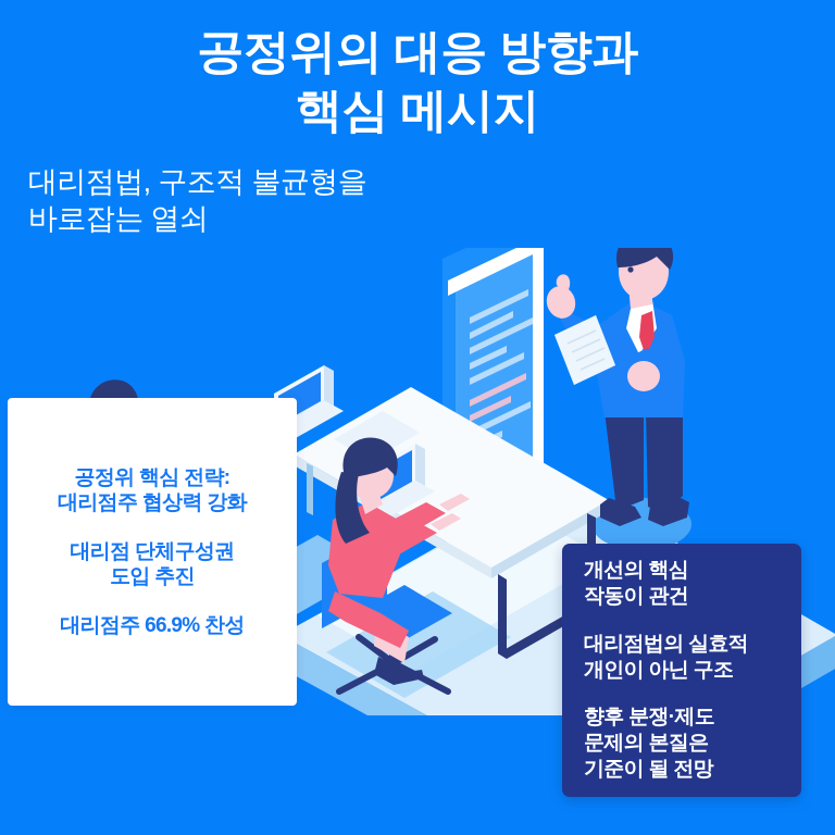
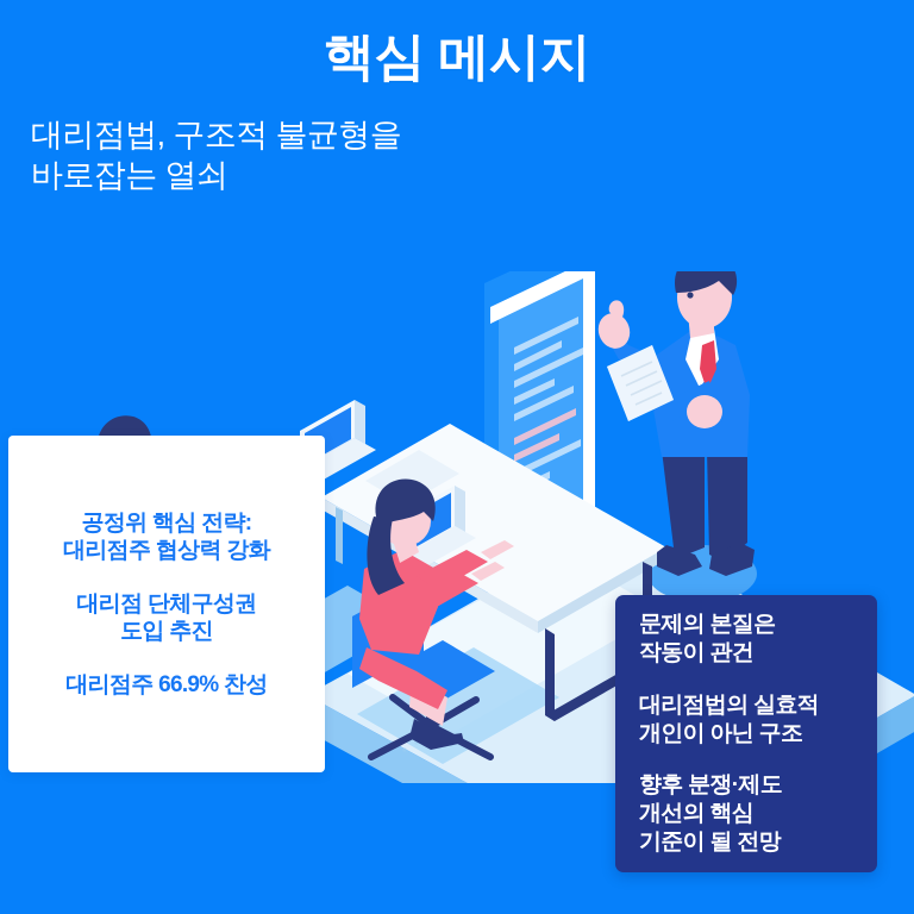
- 공정위의 대응 방향과
  핵심 메시지
  대리점법, 구조적 불균형을
  바로잡는 열쇠
  공정위 핵심 전략:
  대리점주 협상력 강화
  대리점 단체구성권
  도입 추진
  대리점주 66.9% 찬성
- 개선의 핵심
+ 문제의 본질은
  작동이 관건
  대리점법의 실효적
  개인이 아닌 구조
  향후 분쟁·제도
- 문제의 본질은
+ 개선의 핵심
  기준이 될 전망
